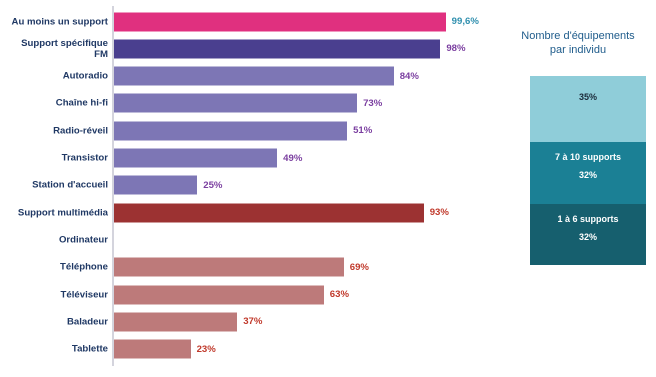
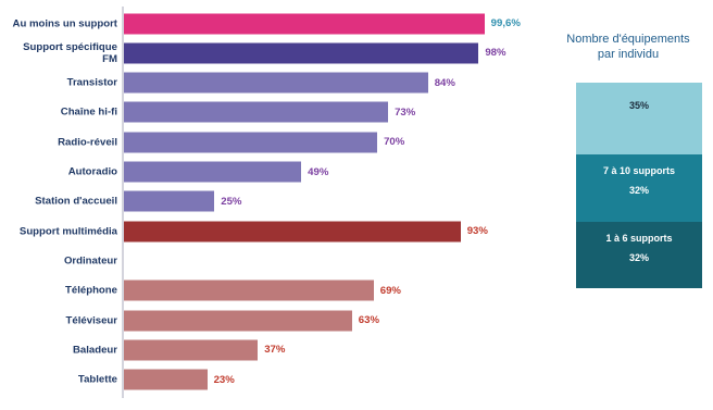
  Au moins un support
  99,6%
  Support spécifique
  FM
  98%
- Autoradio
+ Transistor
  84%
  Chaîne hi-fi
  73%
  Radio-réveil
- 51%
+ 70%
- Transistor
+ Autoradio
  49%
  Station d'accueil
  25%
  Support multimédia
  93%
  Ordinateur
  Téléphone
  69%
  Téléviseur
  63%
  Baladeur
  37%
  Tablette
  23%
  Nombre d'équipements
  par individu
  35%
  7 à 10 supports
  32%
  1 à 6 supports
  32%
